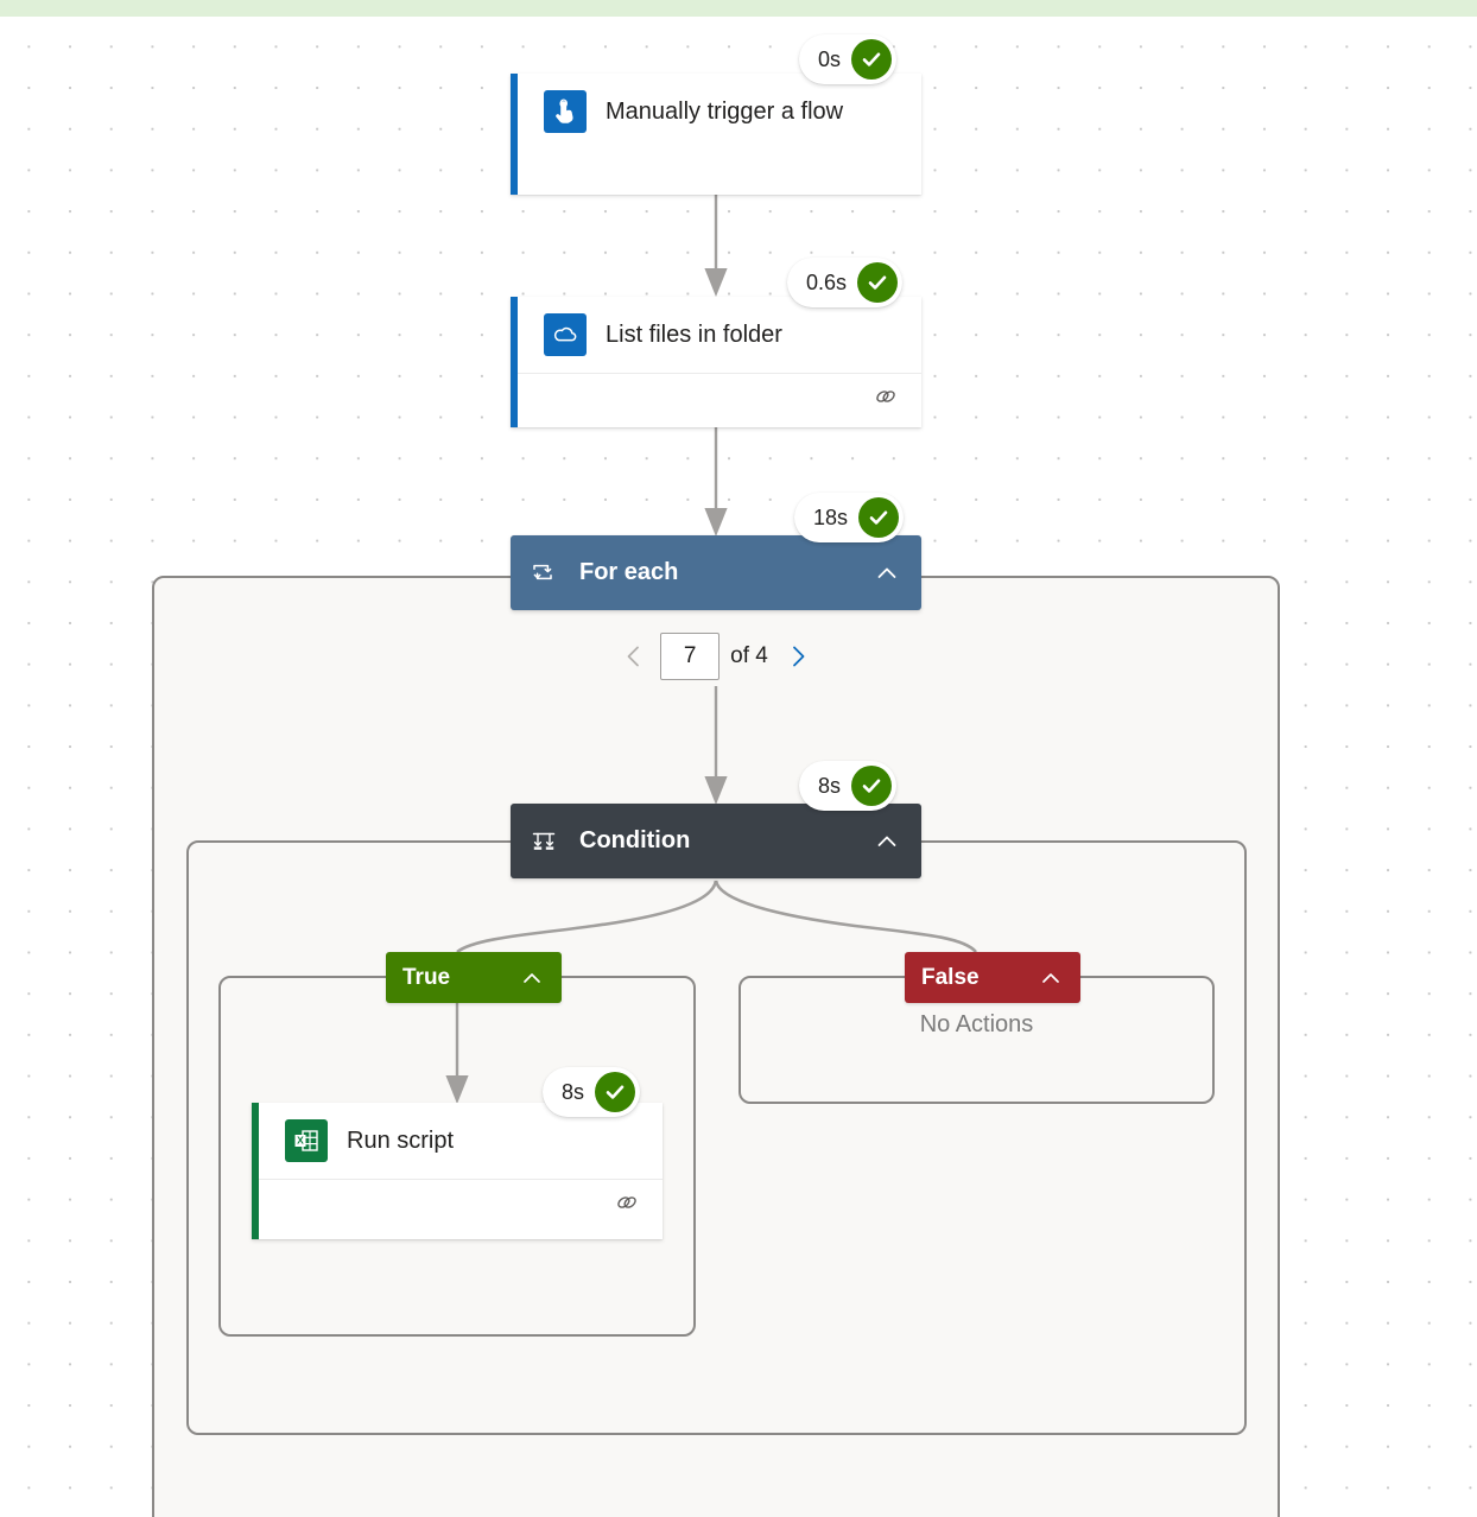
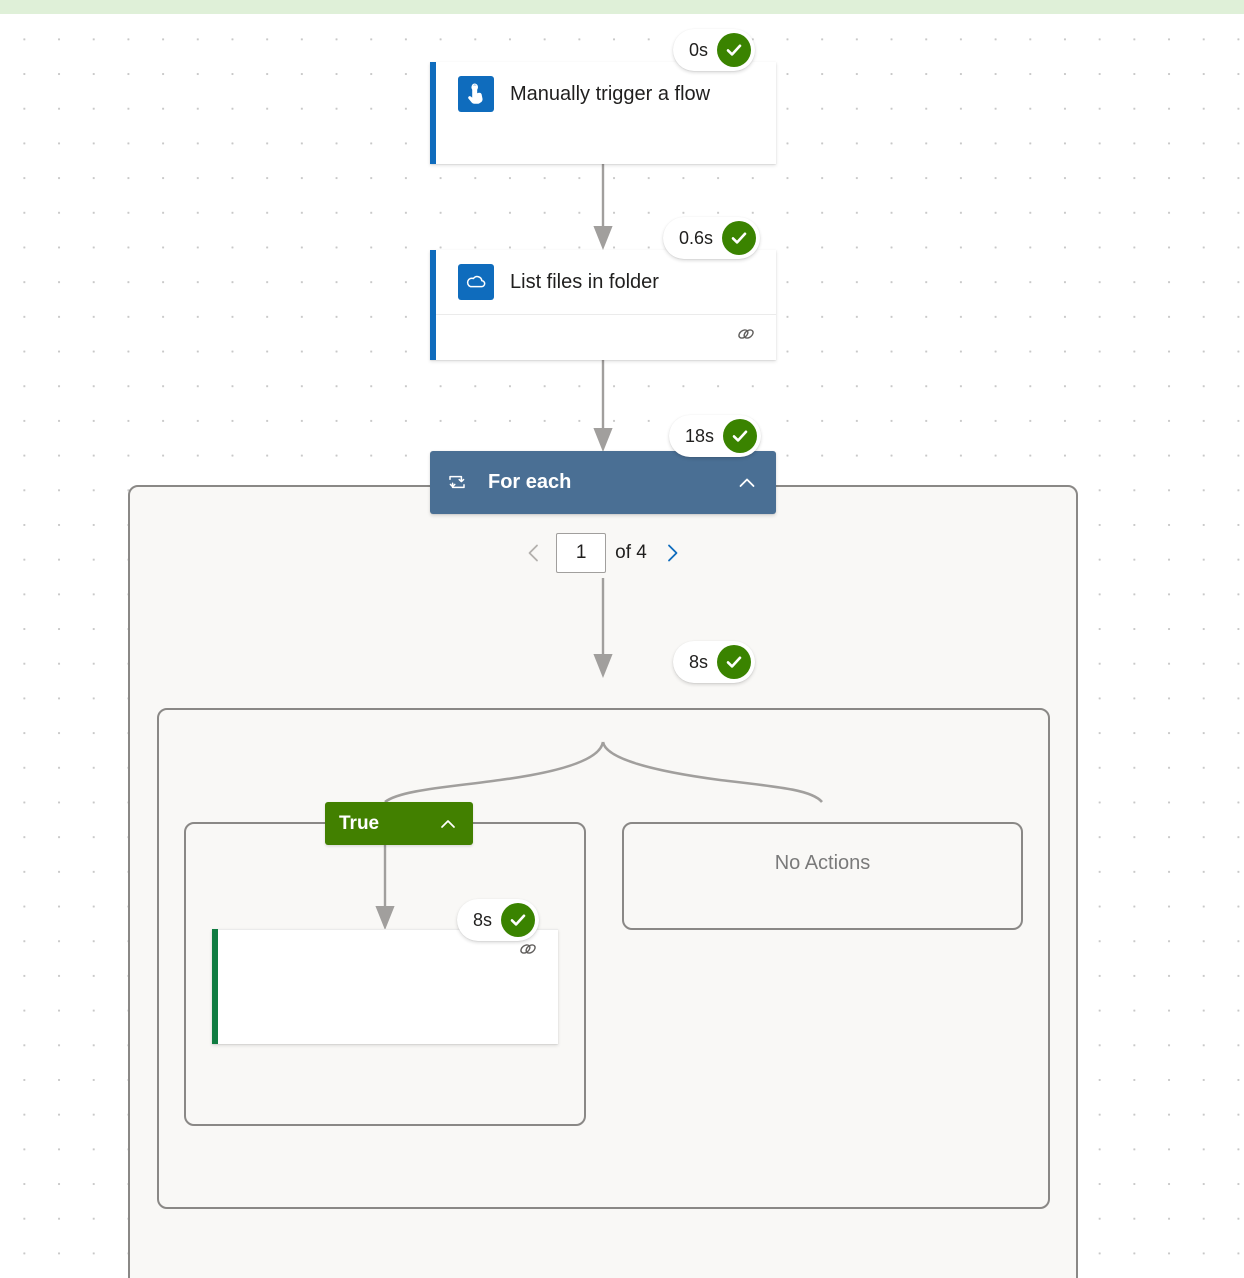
  No Actions
  Manually trigger a flow
  0s
  List files in folder
  0.6s
  For each
  18s
- 7
+ 1
  of 4
- Condition
  8s
  True
- False
- X
- Run script
  8s
